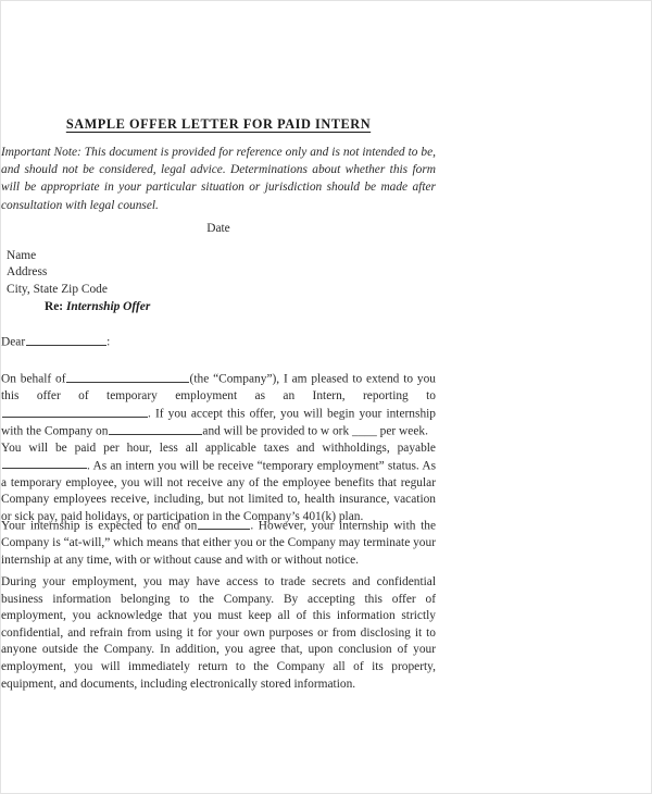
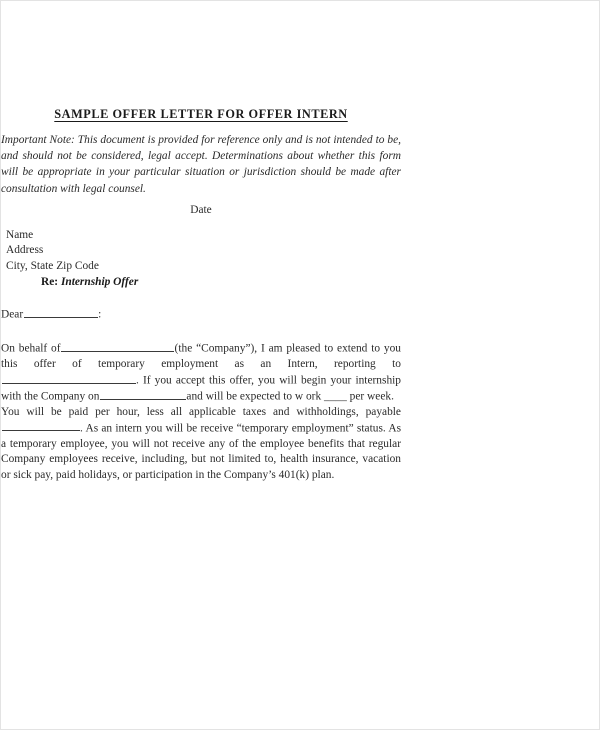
- SAMPLE OFFER LETTER FOR PAID INTERN
+ SAMPLE OFFER LETTER FOR OFFER INTERN
- Important Note: This document is provided for reference only and is not intended to be, and should not be considered, legal advice. Determinations about whether this form will be appropriate in your particular situation or jurisdiction should be made after consultation with legal counsel.
+ Important Note: This document is provided for reference only and is not intended to be, and should not be considered, legal accept. Determinations about whether this form will be appropriate in your particular situation or jurisdiction should be made after consultation with legal counsel.
  Date
  Name
  Address
  City, State Zip Code
  Re: Internship Offer
  Dear :
- On behalf of (the “Company”), I am pleased to extend to you this offer of temporary employment as an Intern, reporting to. If you accept this offer, you will begin your internship with the Company on and will be provided to w ork ____ per week.
+ On behalf of (the “Company”), I am pleased to extend to you this offer of temporary employment as an Intern, reporting to. If you accept this offer, you will begin your internship with the Company on and will be expected to w ork ____ per week.
  You will be paid per hour, less all applicable taxes and withholdings, payable. As an intern you will be receive “temporary employment” status. As a temporary employee, you will not receive any of the employee benefits that regular Company employees receive, including, but not limited to, health insurance, vacation or sick pay, paid holidays, or participation in the Company’s 401(k) plan.
- Your internship is expected to end on . However, your internship with the Company is “at-will,” which means that either you or the Company may terminate your internship at any time, with or without cause and with or without notice.
- During your employment, you may have access to trade secrets and confidential business information belonging to the Company. By accepting this offer of employment, you acknowledge that you must keep all of this information strictly confidential, and refrain from using it for your own purposes or from disclosing it to anyone outside the Company. In addition, you agree that, upon conclusion of your employment, you will immediately return to the Company all of its property, equipment, and documents, including electronically stored information.
